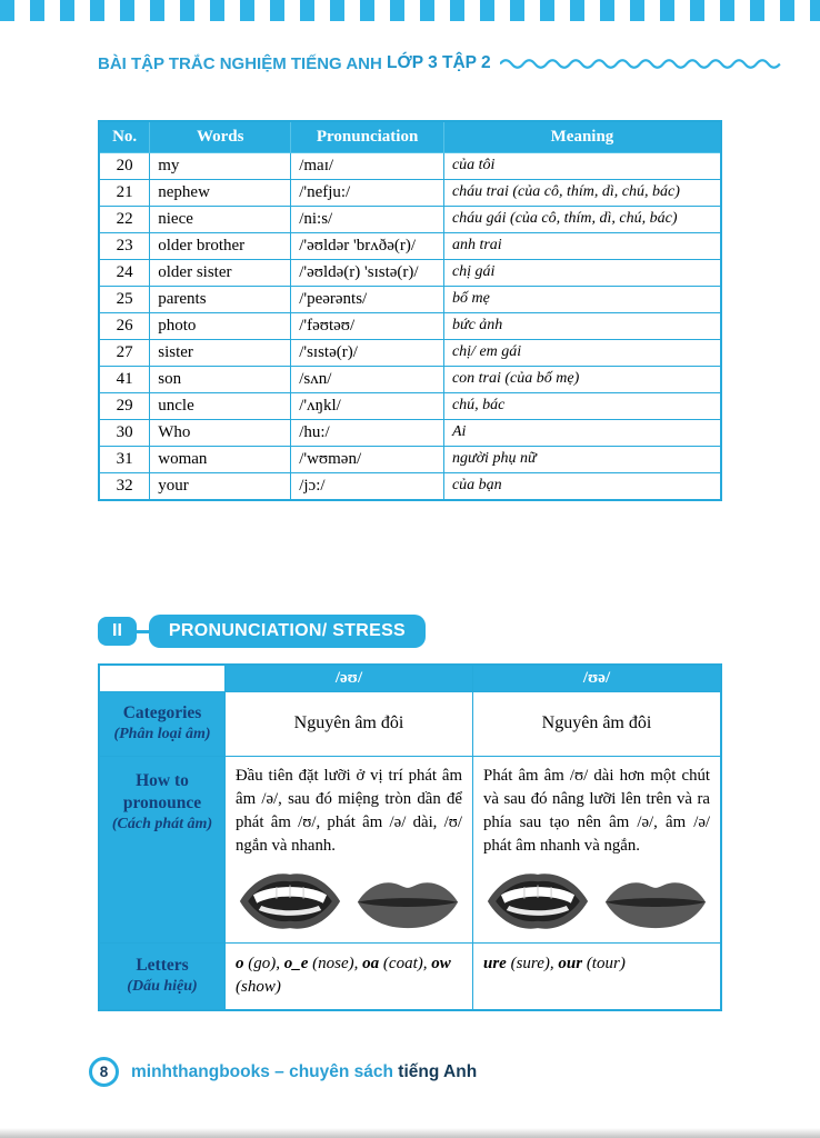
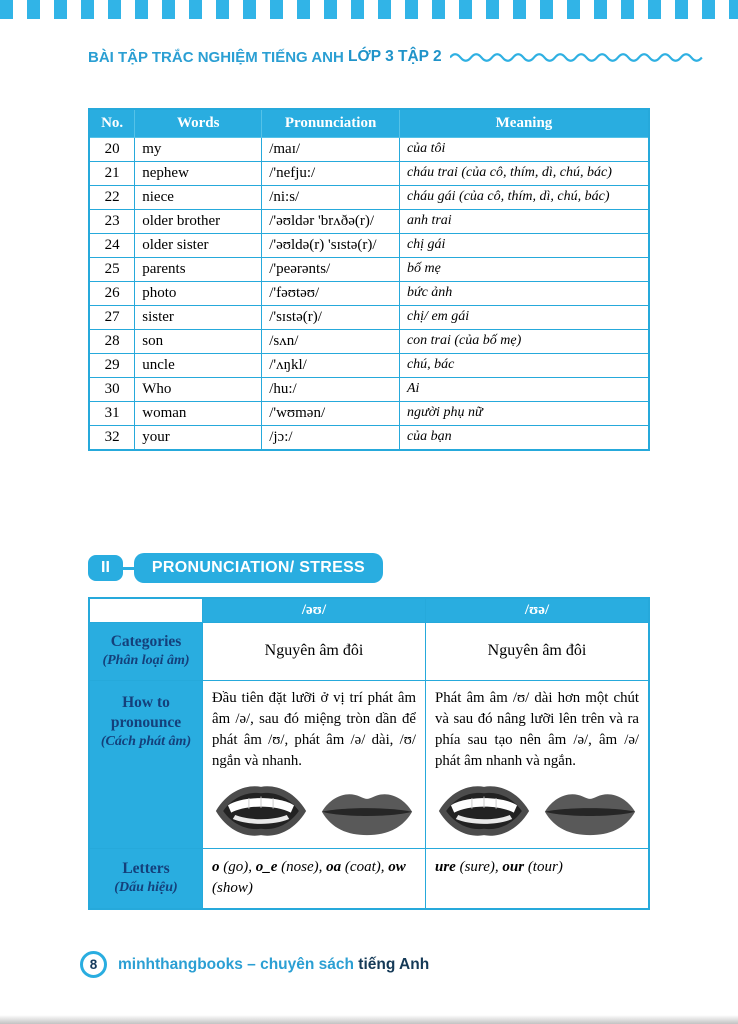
  BÀI TẬP TRẮC NGHIỆM TIẾNG ANH
  LỚP 3 TẬP 2
  No.	Words	Pronunciation	Meaning
  20	my	/maɪ/	của tôi
  21	nephew	/'nefju:/	cháu trai (của cô, thím, dì, chú, bác)
  22	niece	/ni:s/	cháu gái (của cô, thím, dì, chú, bác)
  23	older brother	/'əʊldər 'brʌðə(r)/	anh trai
  24	older sister	/'əʊldə(r) 'sɪstə(r)/	chị gái
  25	parents	/'peərənts/	bố mẹ
  26	photo	/'fəʊtəʊ/	bức ảnh
  27	sister	/'sɪstə(r)/	chị/ em gái
- 41	son	/sʌn/	con trai (của bố mẹ)
+ 28	son	/sʌn/	con trai (của bố mẹ)
  29	uncle	/'ʌŋkl/	chú, bác
  30	Who	/hu:/	Ai
  31	woman	/'wʊmən/	người phụ nữ
  32	your	/jɔ:/	của bạn
  II
  PRONUNCIATION/ STRESS
  	/əʊ/	/ʊə/
  Categories (Phân loại âm)	Nguyên âm đôi	Nguyên âm đôi
  How to pronounce (Cách phát âm)	Đầu tiên đặt lưỡi ở vị trí phát âm âm /ə/, sau đó miệng tròn dần để phát âm /ʊ/, phát âm /ə/ dài, /ʊ/ ngắn và nhanh.	Phát âm âm /ʊ/ dài hơn một chút và sau đó nâng lưỡi lên trên và ra phía sau tạo nên âm /ə/, âm /ə/ phát âm nhanh và ngắn.
  Letters (Dấu hiệu)	o (go), o_e (nose), oa (coat), ow (show)	ure (sure), our (tour)
  8
  minhthangbooks – chuyên sách
  tiếng Anh
